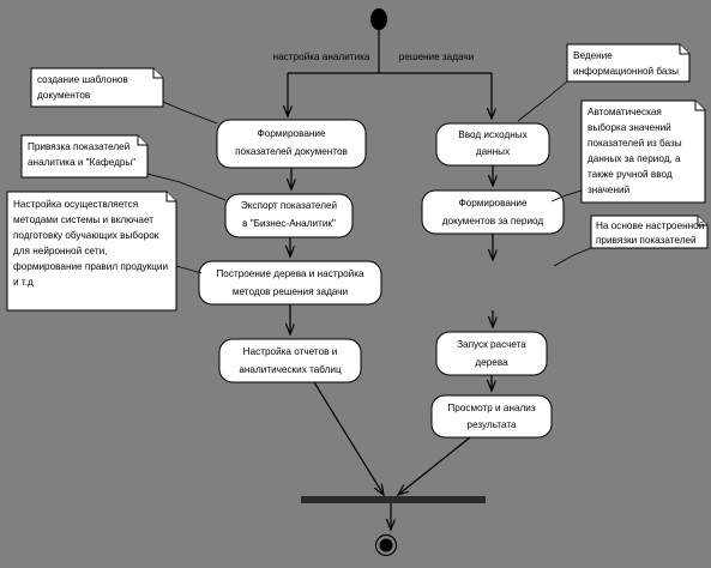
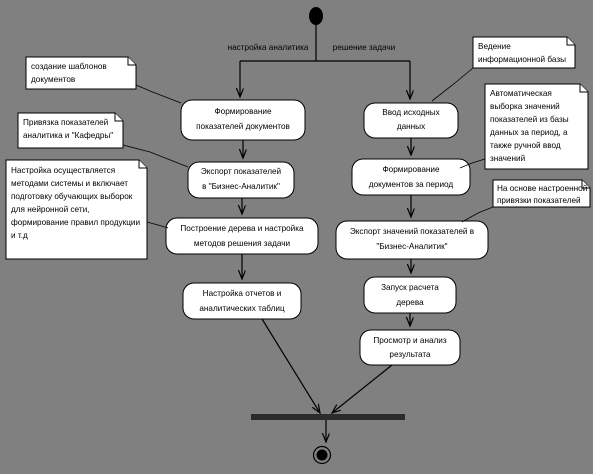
  настройка аналитика
  решение задачи
  Формирование
  показателей документов
  Экспорт показателей
  в "Бизнес-Аналитик"
  Построение дерева и настройка
  методов решения задачи
  Настройка отчетов и
  аналитических таблиц
  Ввод исходных
  данных
  Формирование
  документов за период
+ Экспорт значений показателей в
+ "Бизнес-Аналитик"
  Запуск расчета
  дерева
  Просмотр и анализ
  результата
  создание шаблонов
  документов
  Привязка показателей
  аналитика и "Кафедры"
  Настройка осуществляется
  методами системы и включает
  подготовку обучающих выборок
  для нейронной сети,
  формирование правил продукции
  и т.д
  Ведение
  информационной базы
  Автоматическая
  выборка значений
  показателей из базы
  данных за период, а
  также ручной ввод
  значений
  На основе настроенной
  привязки показателей
